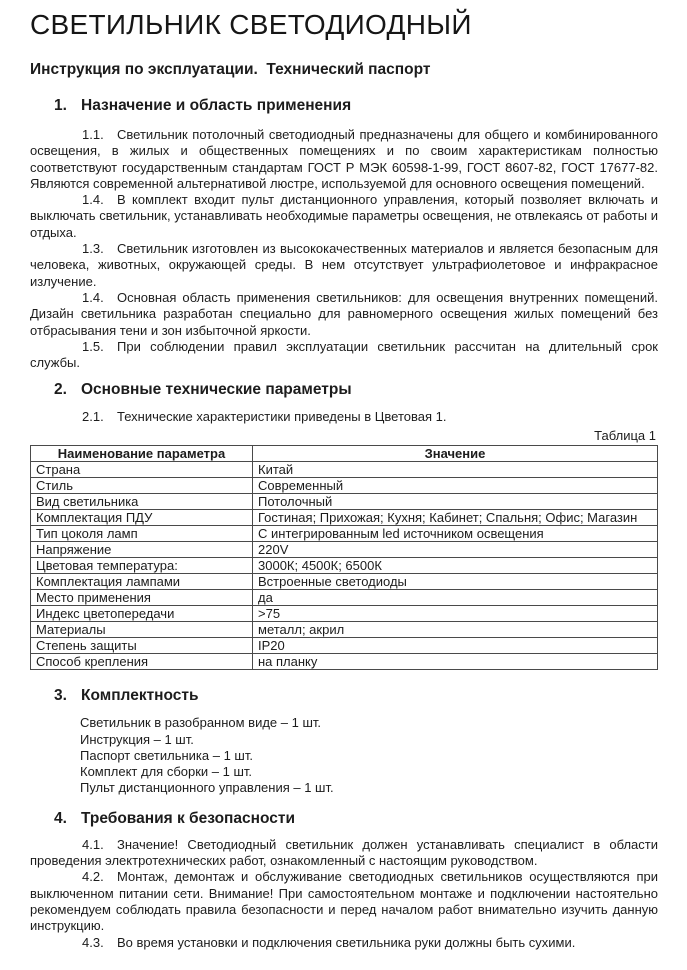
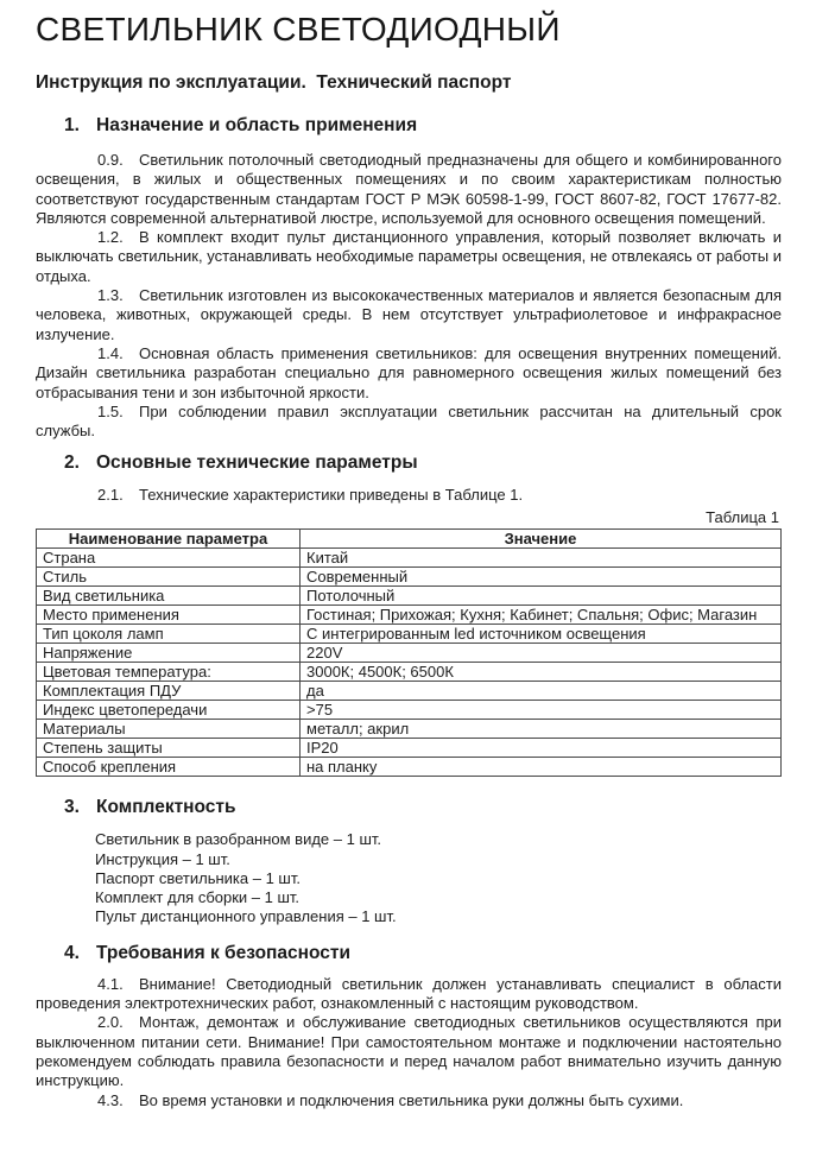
  СВЕТИЛЬНИК СВЕТОДИОДНЫЙ
  Инструкция по эксплуатации. Технический паспорт
  1. Назначение и область применения
- 1.1. Светильник потолочный светодиодный предназначены для общего и комбинированного освещения, в жилых и общественных помещениях и по своим характеристикам полностью соответствуют государственным стандартам ГОСТ Р МЭК 60598-1-99, ГОСТ 8607-82, ГОСТ 17677-82. Являются современной альтернативой люстре, используемой для основного освещения помещений.
+ 0.9. Светильник потолочный светодиодный предназначены для общего и комбинированного освещения, в жилых и общественных помещениях и по своим характеристикам полностью соответствуют государственным стандартам ГОСТ Р МЭК 60598-1-99, ГОСТ 8607-82, ГОСТ 17677-82. Являются современной альтернативой люстре, используемой для основного освещения помещений.
- 1.4. В комплект входит пульт дистанционного управления, который позволяет включать и выключать светильник, устанавливать необходимые параметры освещения, не отвлекаясь от работы и отдыха.
+ 1.2. В комплект входит пульт дистанционного управления, который позволяет включать и выключать светильник, устанавливать необходимые параметры освещения, не отвлекаясь от работы и отдыха.
  1.3. Светильник изготовлен из высококачественных материалов и является безопасным для человека, животных, окружающей среды. В нем отсутствует ультрафиолетовое и инфракрасное излучение.
  1.4. Основная область применения светильников: для освещения внутренних помещений. Дизайн светильника разработан специально для равномерного освещения жилых помещений без отбрасывания тени и зон избыточной яркости.
  1.5. При соблюдении правил эксплуатации светильник рассчитан на длительный срок службы.
  2. Основные технические параметры
- 2.1. Технические характеристики приведены в Цветовая 1.
+ 2.1. Технические характеристики приведены в Таблице 1.
  Таблица 1
  Наименование параметра	Значение
  Страна	Китай
  Стиль	Современный
  Вид светильника	Потолочный
- Комплектация ПДУ	Гостиная; Прихожая; Кухня; Кабинет; Спальня; Офис; Магазин
+ Место применения	Гостиная; Прихожая; Кухня; Кабинет; Спальня; Офис; Магазин
  Тип цоколя ламп	С интегрированным led источником освещения
  Напряжение	220V
  Цветовая температура:	3000К; 4500К; 6500К
- Комплектация лампами	Встроенные светодиоды
- Место применения	да
+ Комплектация ПДУ	да
  Индекс цветопередачи	>75
  Материалы	металл; акрил
  Степень защиты	IP20
  Способ крепления	на планку
  3. Комплектность
  Светильник в разобранном виде – 1 шт.
  Инструкция – 1 шт.
  Паспорт светильника – 1 шт.
  Комплект для сборки – 1 шт.
  Пульт дистанционного управления – 1 шт.
  4. Требования к безопасности
- 4.1. Значение! Светодиодный светильник должен устанавливать специалист в области проведения электротехнических работ, ознакомленный с настоящим руководством.
+ 4.1. Внимание! Светодиодный светильник должен устанавливать специалист в области проведения электротехнических работ, ознакомленный с настоящим руководством.
- 4.2. Монтаж, демонтаж и обслуживание светодиодных светильников осуществляются при выключенном питании сети. Внимание! При самостоятельном монтаже и подключении настоятельно рекомендуем соблюдать правила безопасности и перед началом работ внимательно изучить данную инструкцию.
+ 2.0. Монтаж, демонтаж и обслуживание светодиодных светильников осуществляются при выключенном питании сети. Внимание! При самостоятельном монтаже и подключении настоятельно рекомендуем соблюдать правила безопасности и перед началом работ внимательно изучить данную инструкцию.
  4.3. Во время установки и подключения светильника руки должны быть сухими.
